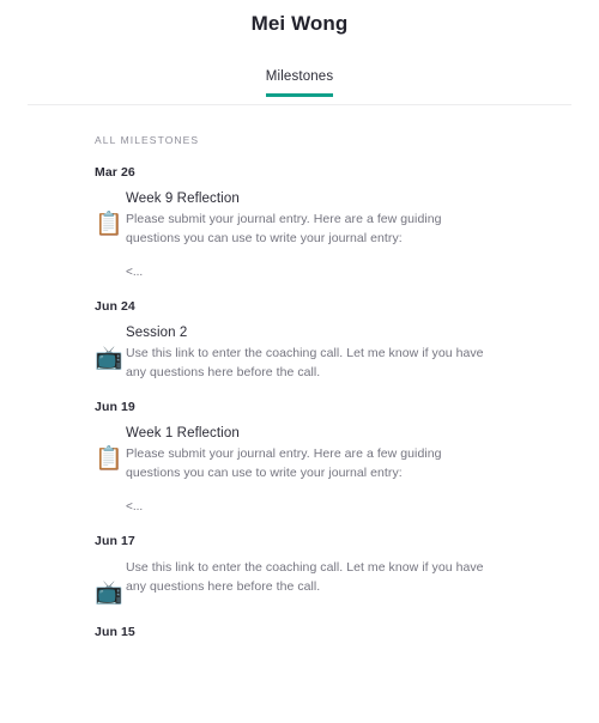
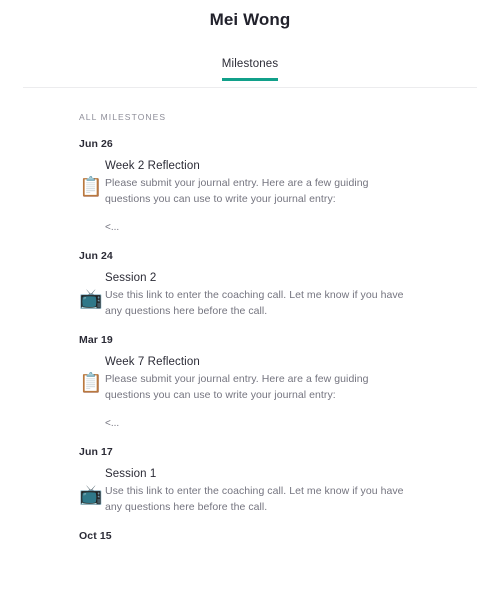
  Mei Wong
  Milestones
  ALL MILESTONES
- Mar 26
+ Jun 26
  📋
- Week 9 Reflection
+ Week 2 Reflection
  Please submit your journal entry. Here are a few guiding questions you can use to write your journal entry:
  <...
  Jun 24
  📺
  Session 2
  Use this link to enter the coaching call. Let me know if you have any questions here before the call.
- Jun 19
+ Mar 19
  📋
- Week 1 Reflection
+ Week 7 Reflection
  Please submit your journal entry. Here are a few guiding questions you can use to write your journal entry:
  <...
  Jun 17
  📺
+ Session 1
  Use this link to enter the coaching call. Let me know if you have any questions here before the call.
- Jun 15
+ Oct 15
